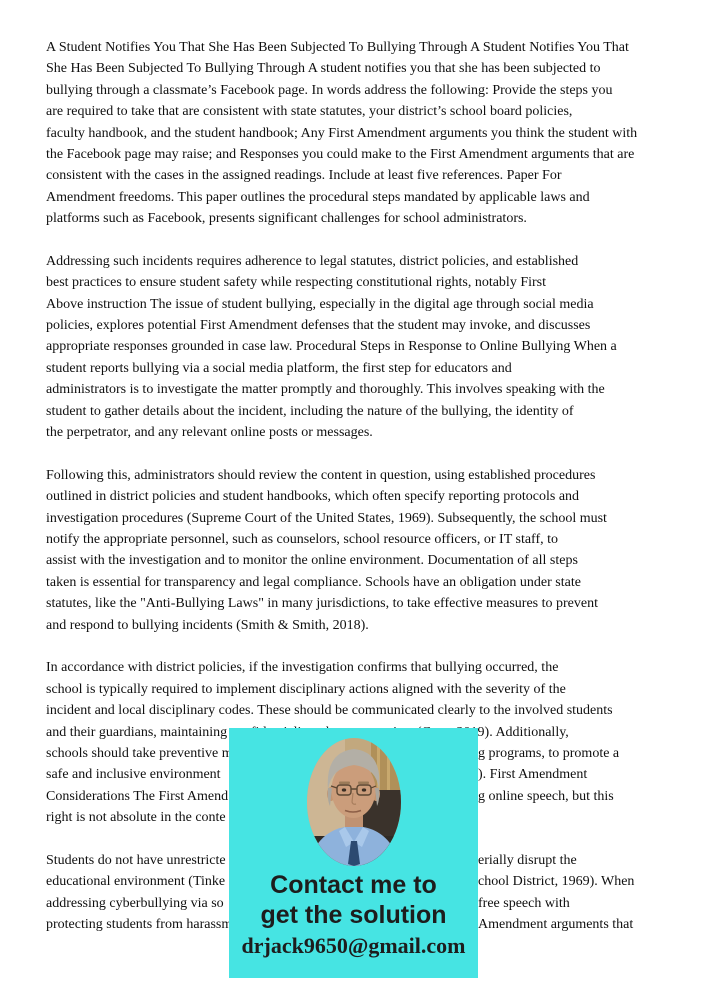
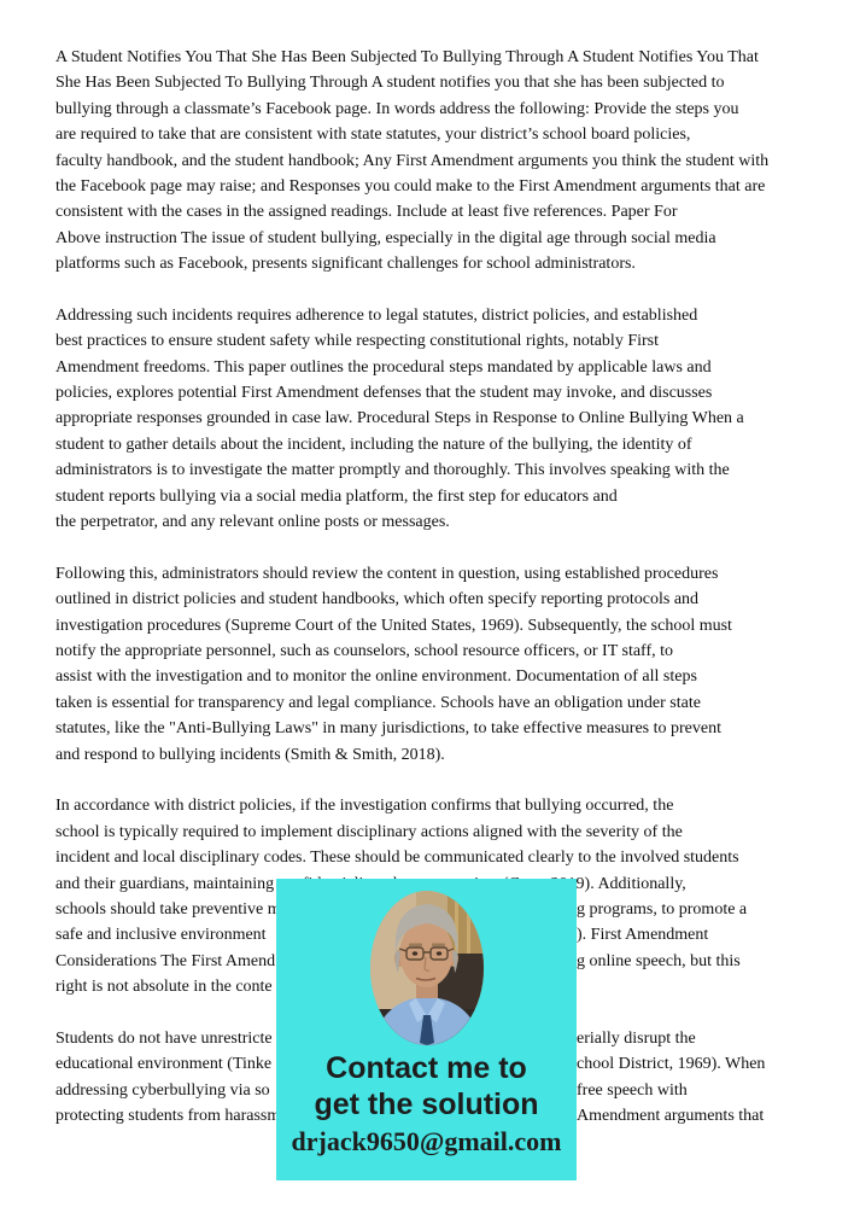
  A Student Notifies You That She Has Been Subjected To Bullying Through A Student Notifies You That
  She Has Been Subjected To Bullying Through A student notifies you that she has been subjected to
  bullying through a classmate’s Facebook page. In words address the following: Provide the steps you
  are required to take that are consistent with state statutes, your district’s school board policies,
  faculty handbook, and the student handbook; Any First Amendment arguments you think the student with
  the Facebook page may raise; and Responses you could make to the First Amendment arguments that are
  consistent with the cases in the assigned readings. Include at least five references. Paper For
- Amendment freedoms. This paper outlines the procedural steps mandated by applicable laws and
+ Above instruction The issue of student bullying, especially in the digital age through social media
  platforms such as Facebook, presents significant challenges for school administrators.
  Addressing such incidents requires adherence to legal statutes, district policies, and established
  best practices to ensure student safety while respecting constitutional rights, notably First
- Above instruction The issue of student bullying, especially in the digital age through social media
+ Amendment freedoms. This paper outlines the procedural steps mandated by applicable laws and
  policies, explores potential First Amendment defenses that the student may invoke, and discusses
  appropriate responses grounded in case law. Procedural Steps in Response to Online Bullying When a
- student reports bullying via a social media platform, the first step for educators and
+ student to gather details about the incident, including the nature of the bullying, the identity of
  administrators is to investigate the matter promptly and thoroughly. This involves speaking with the
- student to gather details about the incident, including the nature of the bullying, the identity of
+ student reports bullying via a social media platform, the first step for educators and
  the perpetrator, and any relevant online posts or messages.
  Following this, administrators should review the content in question, using established procedures
  outlined in district policies and student handbooks, which often specify reporting protocols and
  investigation procedures (Supreme Court of the United States, 1969). Subsequently, the school must
  notify the appropriate personnel, such as counselors, school resource officers, or IT staff, to
  assist with the investigation and to monitor the online environment. Documentation of all steps
  taken is essential for transparency and legal compliance. Schools have an obligation under state
  statutes, like the "Anti-Bullying Laws" in many jurisdictions, to take effective measures to prevent
  and respond to bullying incidents (Smith & Smith, 2018).
  In accordance with district policies, if the investigation confirms that bullying occurred, the
  school is typically required to implement disciplinary actions aligned with the severity of the
  incident and local disciplinary codes. These should be communicated clearly to the involved students
  schools should take preventive m
  g programs, to promote a
  safe and inclusive environment
  ). First Amendment
  Considerations The First Amend
  g online speech, but this
  right is not absolute in the conte
  Students do not have unrestricte
  erially disrupt the
  educational environment (Tinke
  chool District, 1969). When
  addressing cyberbullying via so
  free speech with
  protecting students from harassm
  Amendment arguments that
  Contact me to
  get the solution
  drjack9650@gmail.com
